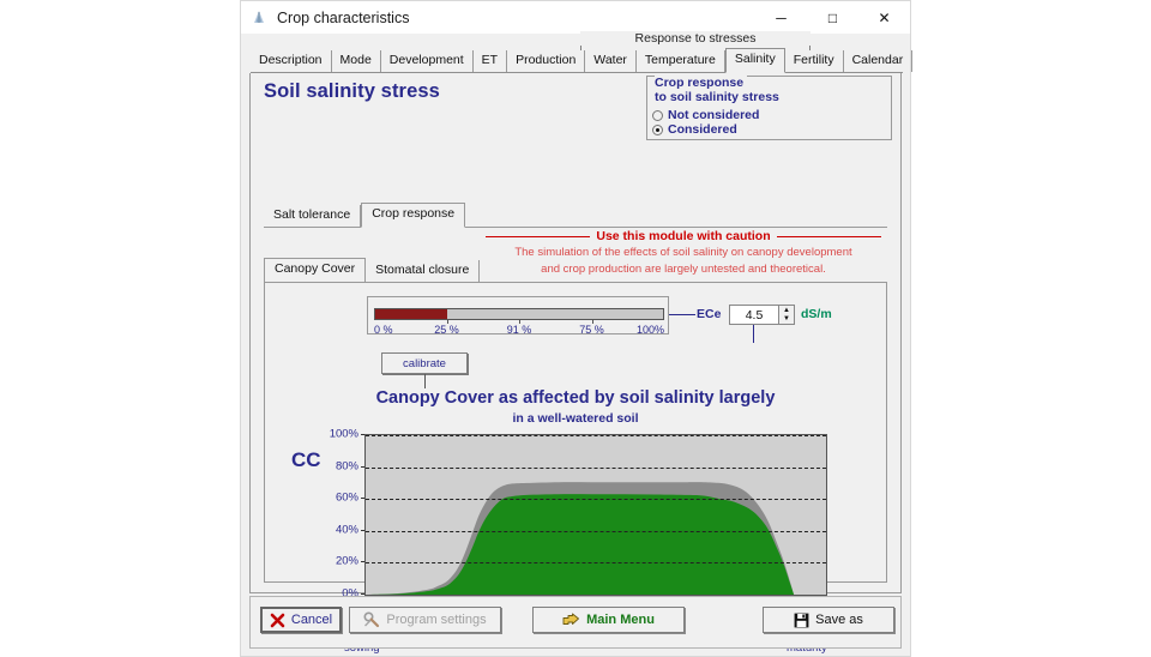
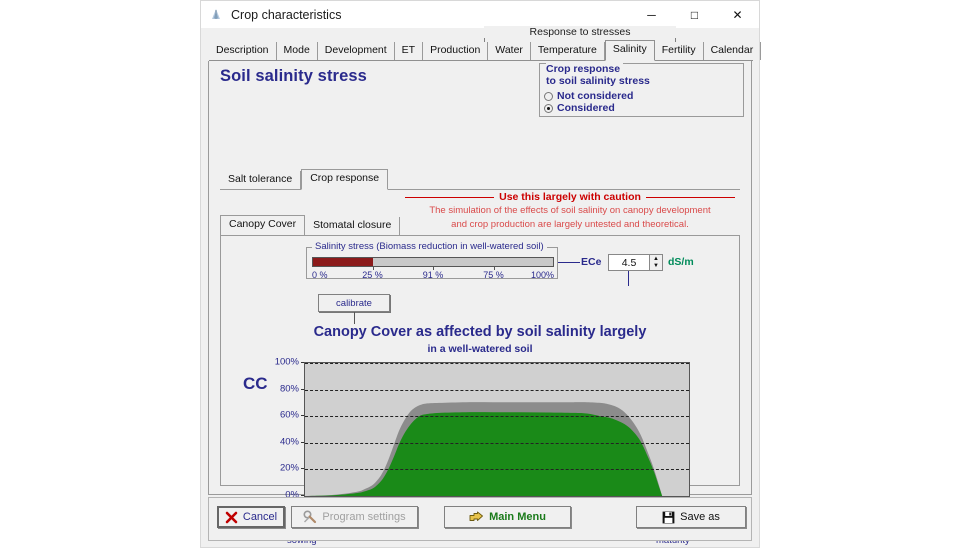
  Crop characteristics
  ─
  □
  ✕
  Response to stresses
  Description
  Mode
  Development
  ET
  Production
  Water
  Temperature
  Salinity
  Fertility
  Calendar
  Soil salinity stress
  Crop response
  to soil salinity stress
  Not considered
  Considered
  Salt tolerance
  Crop response
- Use this module with caution
+ Use this largely with caution
  The simulation of the effects of soil salinity on canopy development
  and crop production are largely untested and theoretical.
  Canopy Cover
  Stomatal closure
+ Salinity stress (Biomass reduction in well-watered soil)
  0 %
  25 %
  91 %
  75 %
  100%
  ECe
  4.5
  dS/m
  calibrate
  Canopy Cover as affected by soil salinity largely
  in a well-watered soil
  CC
  0%
  20%
  40%
  60%
  80%
  100%
  Cancel
  Program settings
  Main Menu
  Save as
